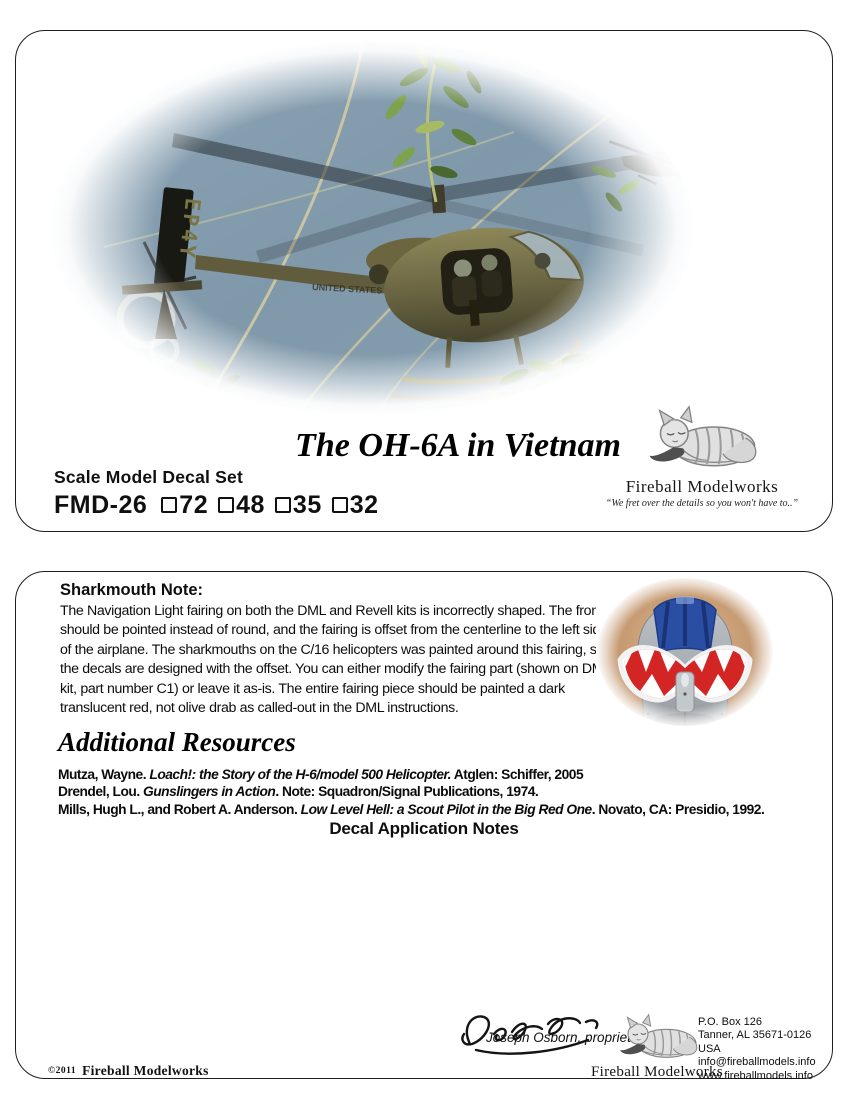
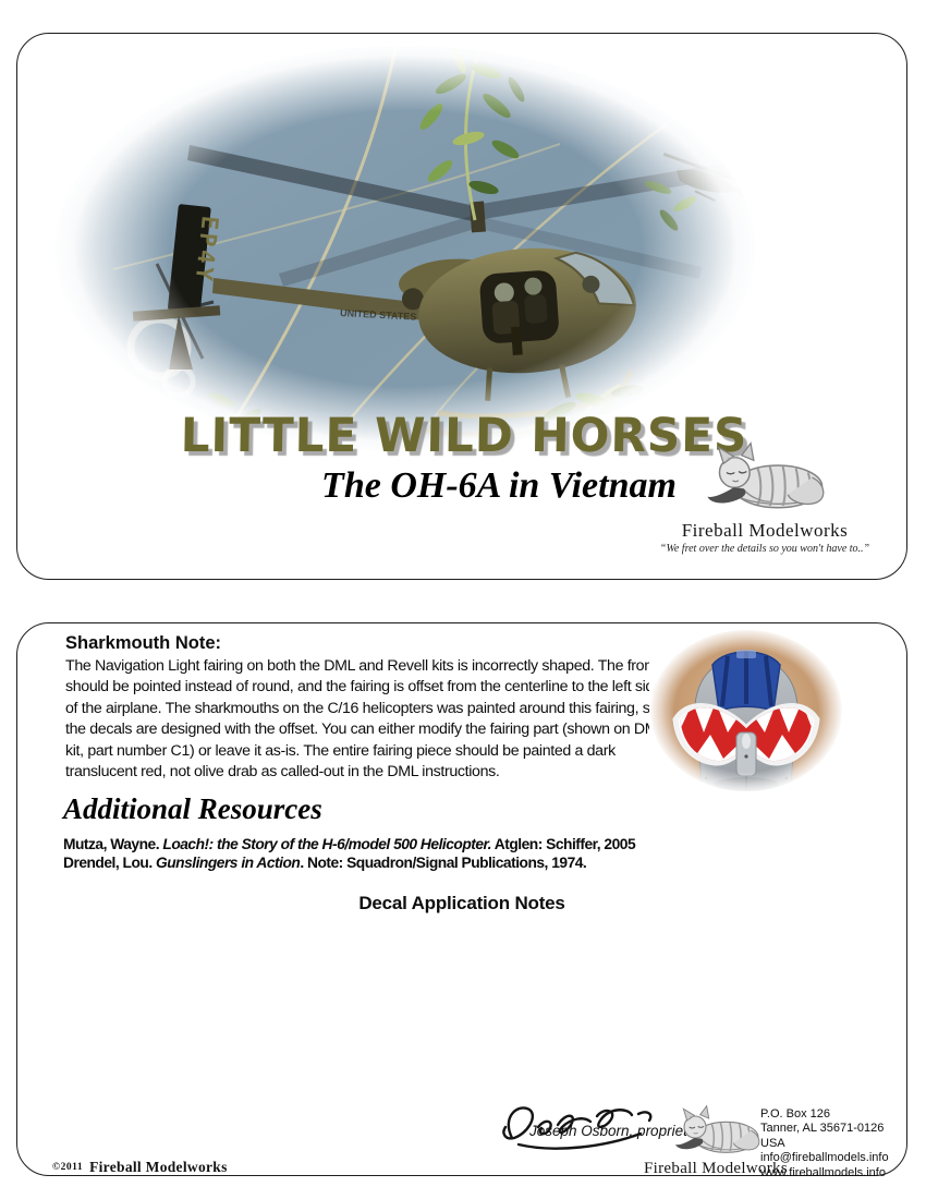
+ LITTLE WILD HORSES
  The OH-6A in Vietnam
- Scale Model Decal Set
- FMD-26 72 48 35 32
  Fireball Modelworks
  “We fret over the details so you won't have to..”
  Sharkmouth Note:
  The Navigation Light fairing on both the DML and Revell kits is incorrectly shaped. The fron should be pointed instead of round, and the fairing is offset from the centerline to the left si of the airplane. The sharkmouths on the C/16 helicopters was painted around this fairing, s the decals are designed with the offset. You can either modify the fairing part (shown on D kit, part number C1) or leave it as-is. The entire fairing piece should be painted a dark translucent red, not olive drab as called-out in the DML instructions.
  Additional Resources
  Mutza, Wayne. Loach!: the Story of the H-6/model 500 Helicopter. Atglen: Schiffer, 2005
  Drendel, Lou. Gunslingers in Action. Note: Squadron/Signal Publications, 1974.
- Mills, Hugh L., and Robert A. Anderson. Low Level Hell: a Scout Pilot in the Big Red One. Novato, CA: Presidio, 1992.
  Decal Application Notes
  Joseph Osborn, proprie
  Fireball Modelworks
  P.O. Box 126
  Tanner, AL 35671-0126
  USA
  info@fireballmodels.info
  www.fireballmodels.info
  ©2011 Fireball Modelworks
